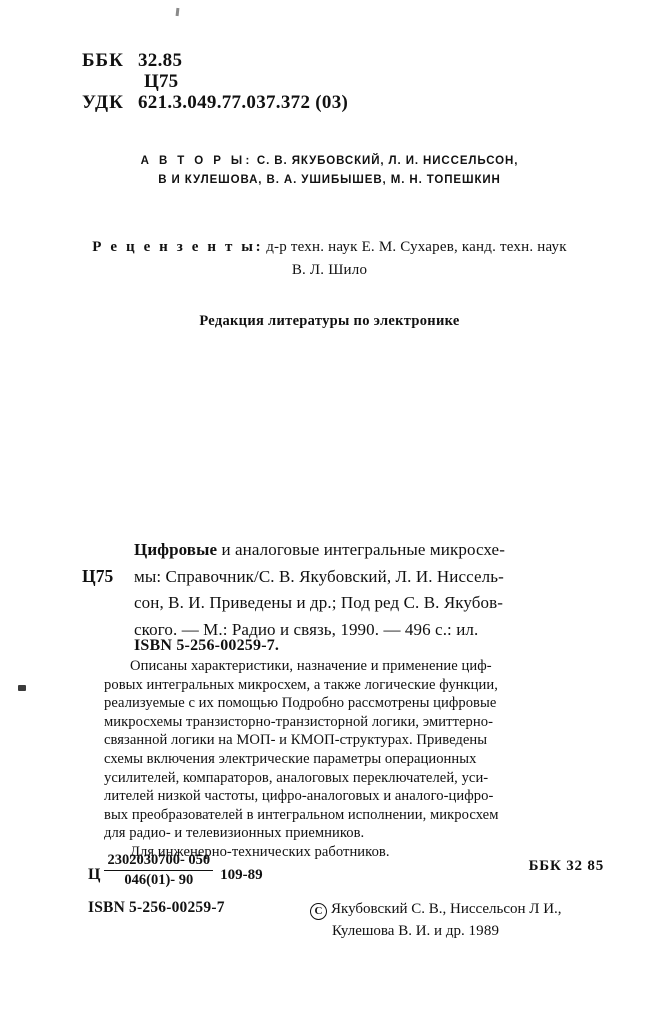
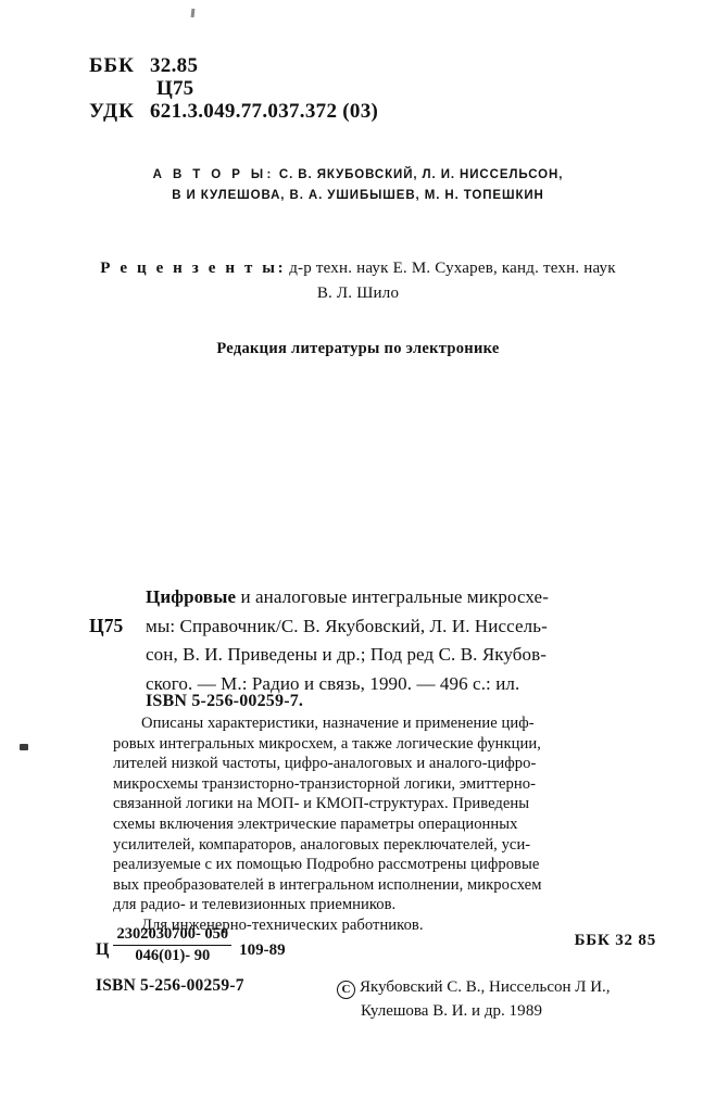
  ББК 32.85
  Ц75
  УДК 621.3.049.77.037.372 (03)
  А В Т О Р Ы: С. В. ЯКУБОВСКИЙ, Л. И. НИССЕЛЬСОН,
  В И КУЛЕШОВА, В. А. УШИБЫШЕВ, М. Н. ТОПЕШКИН
  Р е ц е н з е н т ы: д-р техн. наук Е. М. Сухарев, канд. техн. наук
  В. Л. Шило
  Редакция литературы по электронике
  Ц75
  Цифровые и аналоговые интегральные микросхе-
  мы: Справочник/С. В. Якубовский, Л. И. Ниссель-
  сон, В. И. Приведены и др.; Под ред С. В. Якубов-
  ского. — М.: Радио и связь, 1990. — 496 с.: ил.
  ISBN 5-256-00259-7.
  Описаны характеристики, назначение и применение циф-
  ровых интегральных микросхем, а также логические функции,
- реализуемые с их помощью Подробно рассмотрены цифровые
+ лителей низкой частоты, цифро-аналоговых и аналого-цифро-
  микросхемы транзисторно-транзисторной логики, эмиттерно-
  связанной логики на МОП- и КМОП-структурах. Приведены
  схемы включения электрические параметры операционных
  усилителей, компараторов, аналоговых переключателей, уси-
- лителей низкой частоты, цифро-аналоговых и аналого-цифро-
+ реализуемые с их помощью Подробно рассмотрены цифровые
  вых преобразователей в интегральном исполнении, микросхем
  для радио- и телевизионных приемников.
  Для инженерно-технических работников.
  Ц
  2302030700- 050
  046(01)- 90
  109-89
  ББК 32 85
  ISBN 5-256-00259-7
  C Якубовский С. В., Ниссельсон Л И.,
  Кулешова В. И. и др. 1989
